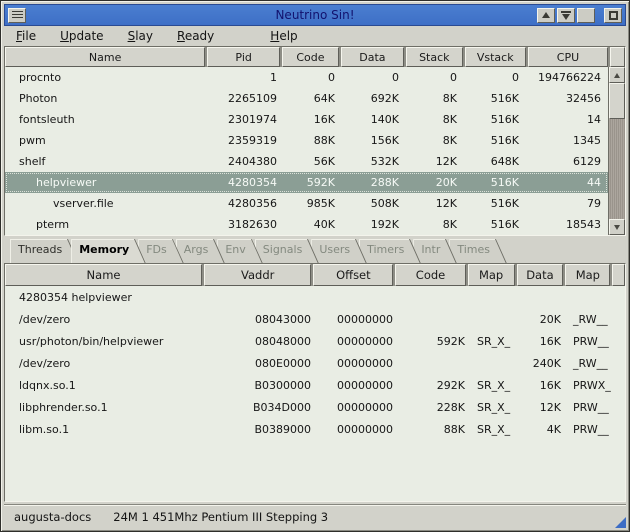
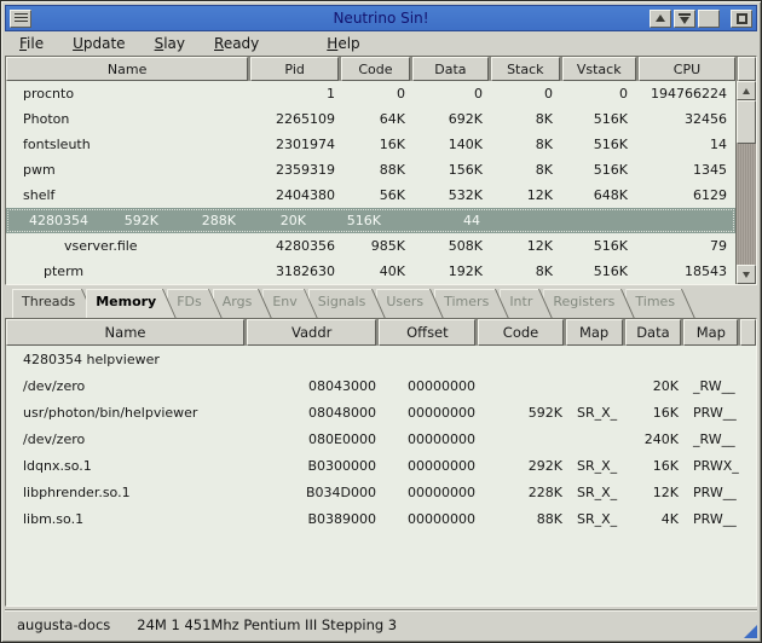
  Neutrino Sin!
  File
  Update
  Slay
  Ready
  Help
  Name
  Pid
  Code
  Data
  Stack
  Vstack
  CPU
  procnto
  1
  0
  0
  0
  0
  194766224
  Photon
  2265109
  64K
  692K
  8K
  516K
  32456
  fontsleuth
  2301974
  16K
  140K
  8K
  516K
  14
  pwm
  2359319
  88K
  156K
  8K
  516K
  1345
  shelf
  2404380
  56K
  532K
  12K
  648K
  6129
- helpviewer
  4280354
  592K
  288K
  20K
  516K
  44
  vserver.file
  4280356
  985K
  508K
  12K
  516K
  79
  pterm
  3182630
  40K
  192K
  8K
  516K
  18543
  Threads
  Memory
  FDs
  Args
  Env
  Signals
  Users
  Timers
  Intr
+ Registers
  Times
  Name
  Vaddr
  Offset
  Code
  Map
  Data
  Map
  4280354 helpviewer
  /dev/zero
  08043000
  00000000
  20K
  _RW__
  usr/photon/bin/helpviewer
  08048000
  00000000
  592K
  SR_X_
  16K
  PRW__
  /dev/zero
  080E0000
  00000000
  240K
  _RW__
  ldqnx.so.1
  B0300000
  00000000
  292K
  SR_X_
  16K
  PRWX_
  libphrender.so.1
  B034D000
  00000000
  228K
  SR_X_
  12K
  PRW__
  libm.so.1
  B0389000
  00000000
  88K
  SR_X_
  4K
  PRW__
  augusta-docs
  24M 1 451Mhz Pentium III Stepping 3
